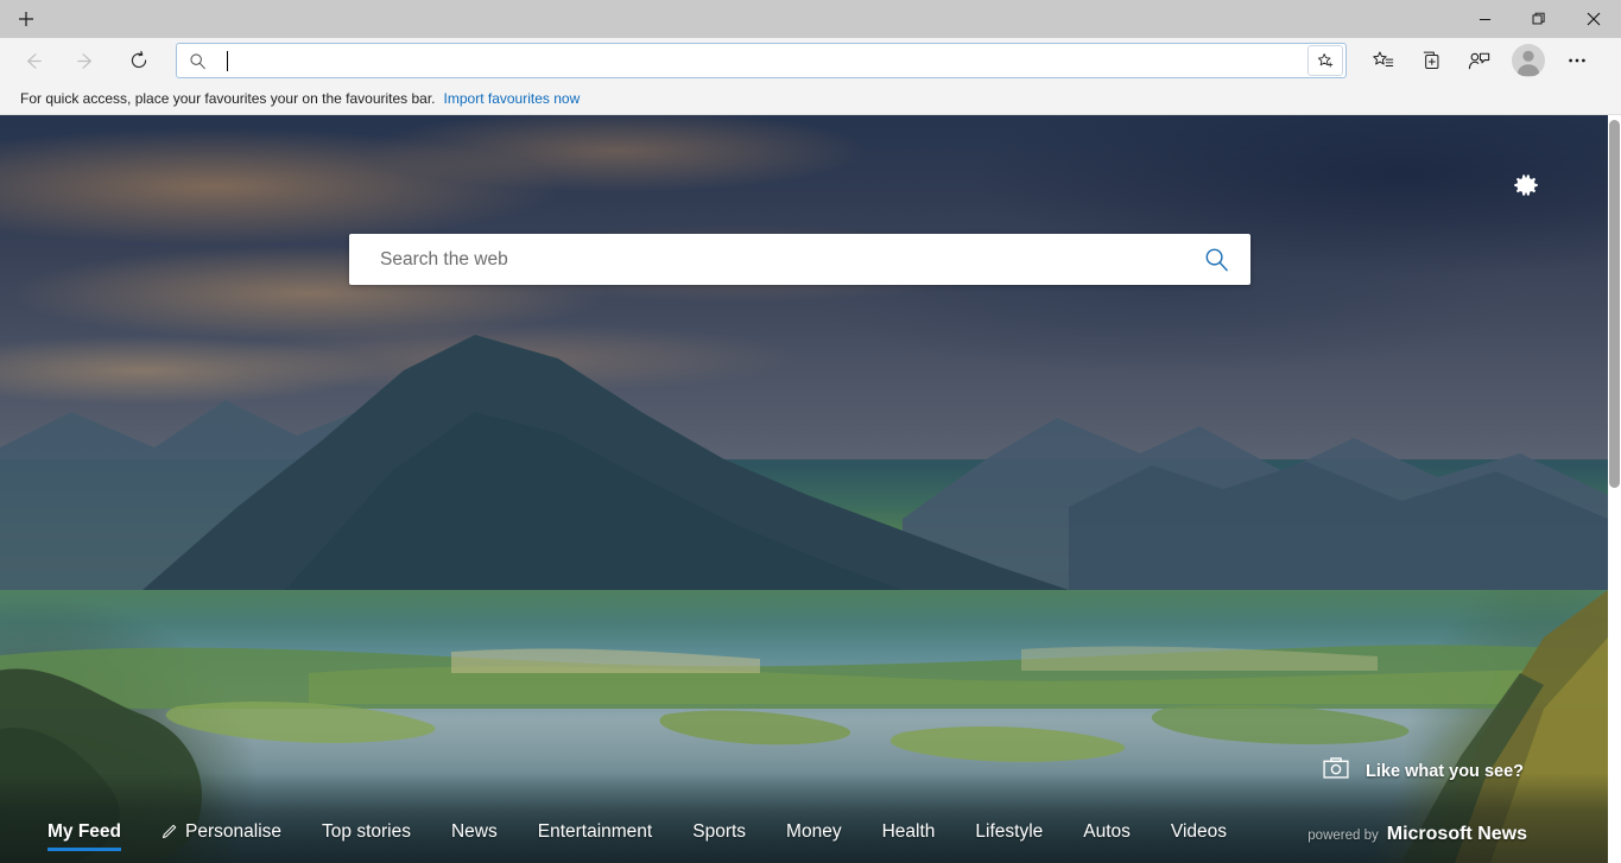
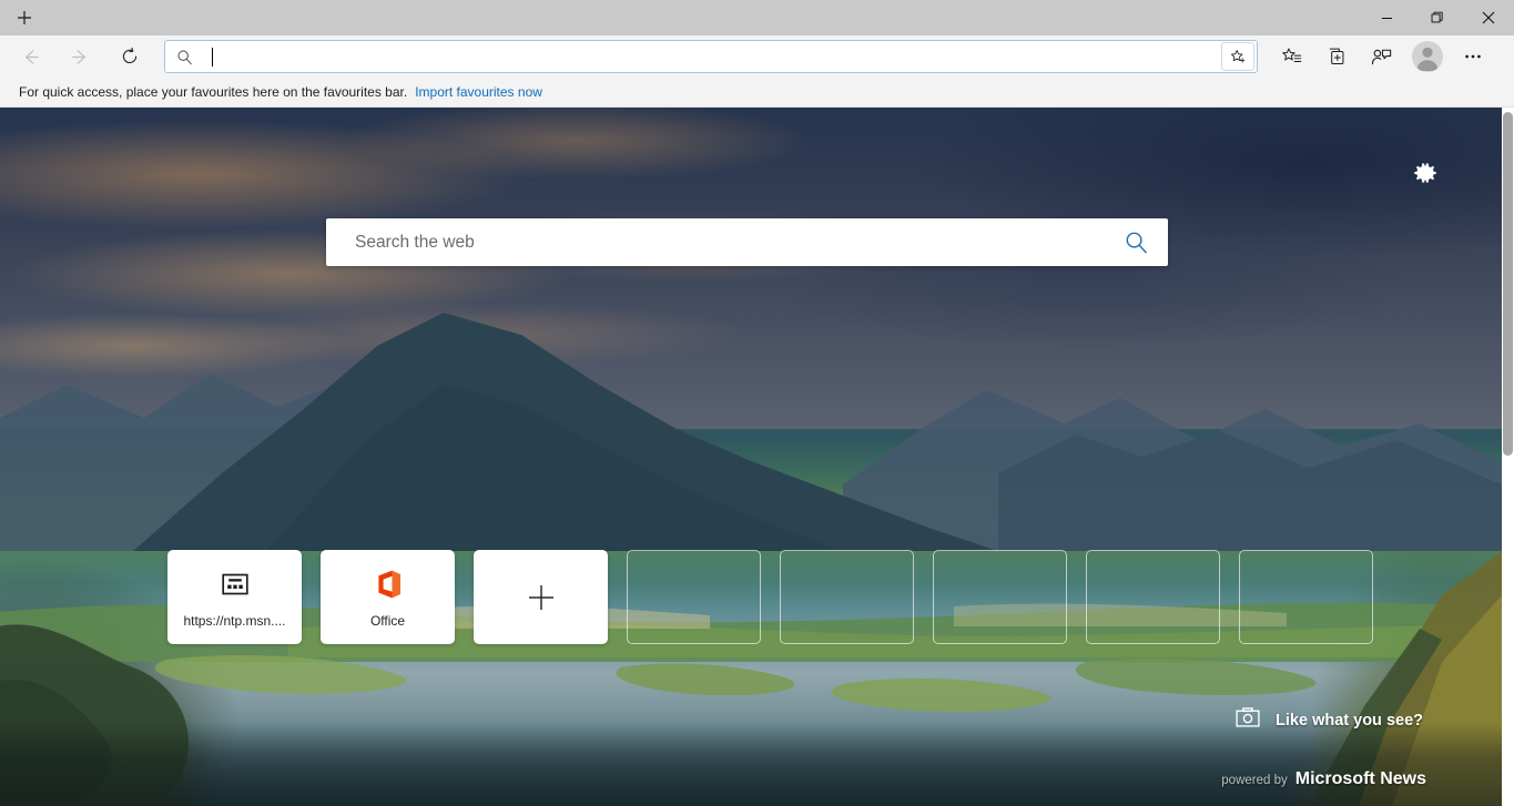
- For quick access, place your favourites your on the favourites bar.
+ For quick access, place your favourites here on the favourites bar.
  Import favourites now
  Search the web
+ https://ntp.msn....
+ Office
  Like what you see?
- My Feed
- Personalise
- Top stories
- News
- Entertainment
- Sports
- Money
- Health
- Lifestyle
- Autos
- Videos
  powered by
  Microsoft News
